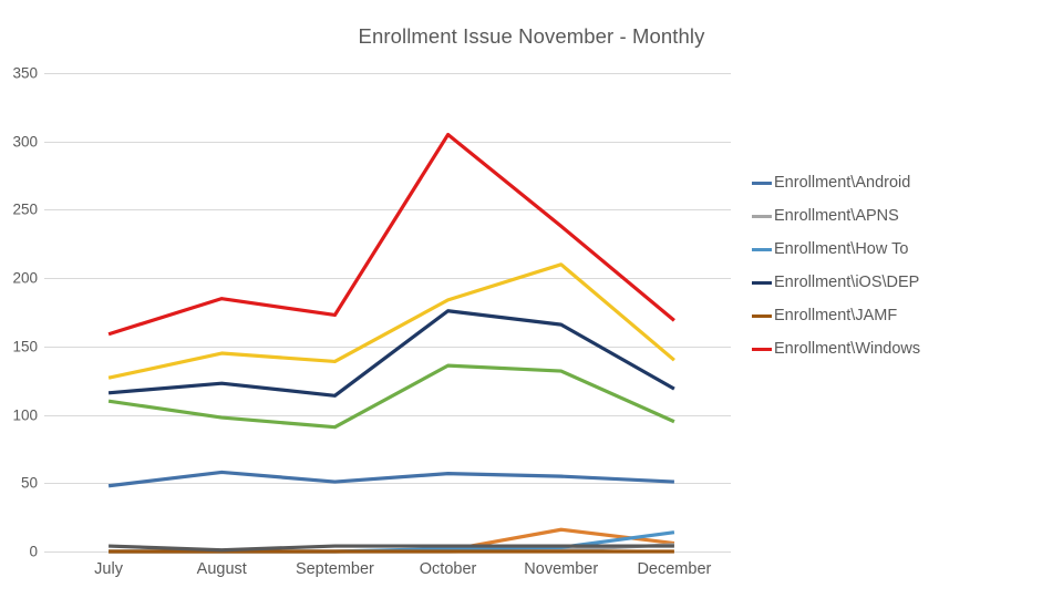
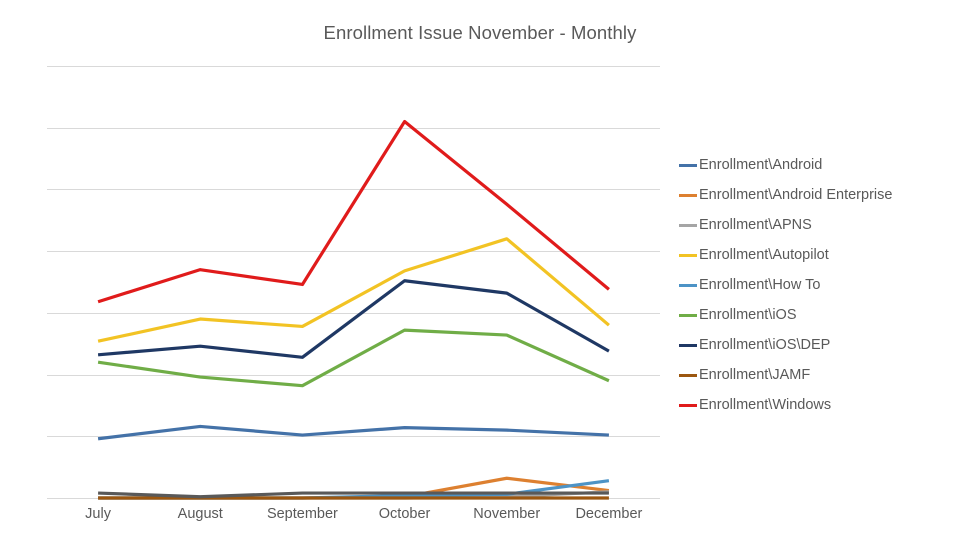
  Enrollment Issue November - Monthly
- 0
- 50
- 100
- 150
- 200
- 250
- 300
- 350
  July
  August
  September
  October
  November
  December
  Enrollment\Android
+ Enrollment\Android Enterprise
  Enrollment\APNS
+ Enrollment\Autopilot
  Enrollment\How To
+ Enrollment\iOS
  Enrollment\iOS\DEP
  Enrollment\JAMF
  Enrollment\Windows
